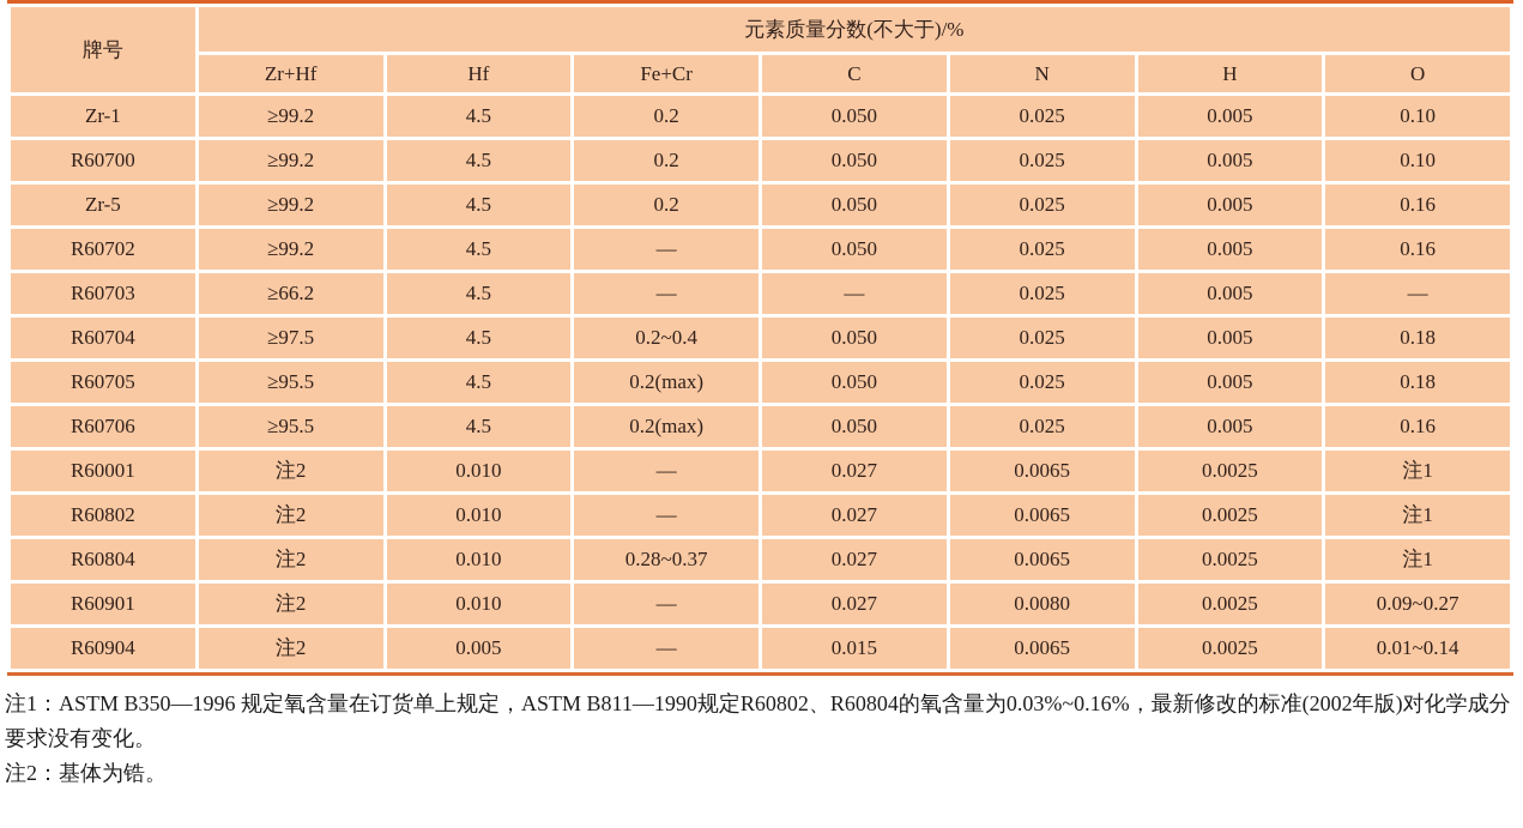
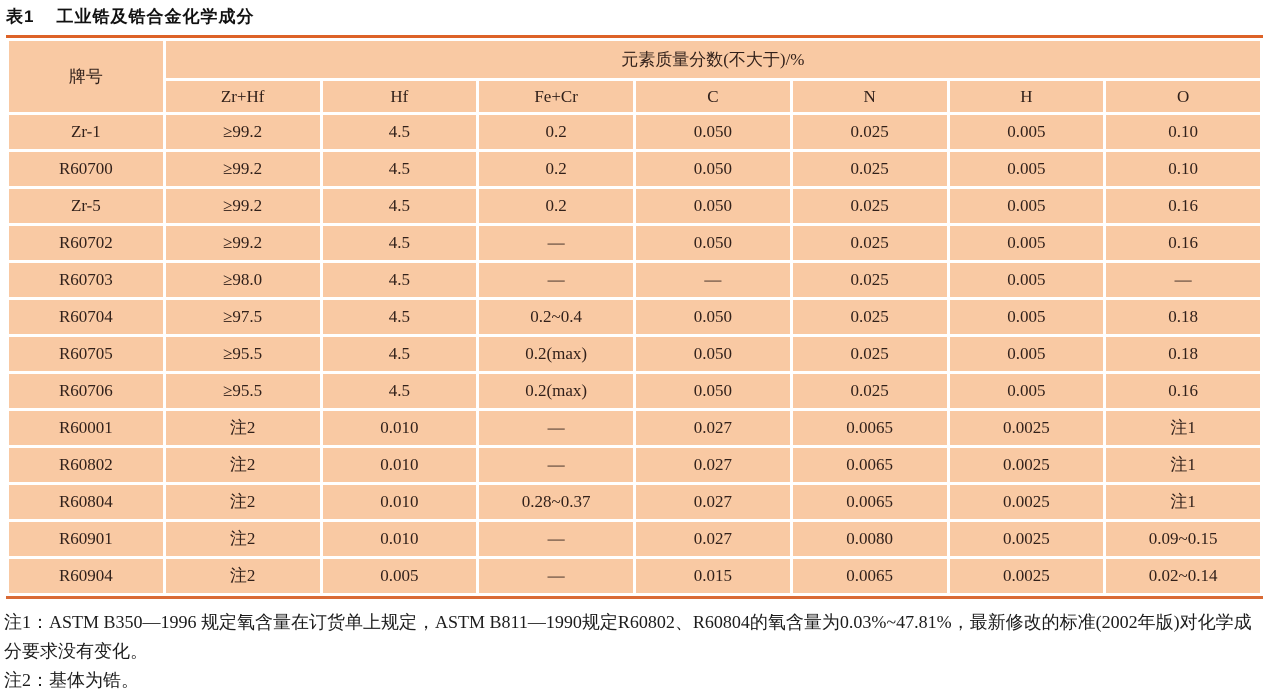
+ 表1
+ 工业锆及锆合金化学成分
  牌号	元素质量分数(不大于)/%
  Zr+Hf	Hf	Fe+Cr	C	N	H	O
  Zr-1	≥99.2	4.5	0.2	0.050	0.025	0.005	0.10
  R60700	≥99.2	4.5	0.2	0.050	0.025	0.005	0.10
  Zr-5	≥99.2	4.5	0.2	0.050	0.025	0.005	0.16
  R60702	≥99.2	4.5	—	0.050	0.025	0.005	0.16
- R60703	≥66.2	4.5	—	—	0.025	0.005	—
+ R60703	≥98.0	4.5	—	—	0.025	0.005	—
  R60704	≥97.5	4.5	0.2~0.4	0.050	0.025	0.005	0.18
  R60705	≥95.5	4.5	0.2(max)	0.050	0.025	0.005	0.18
  R60706	≥95.5	4.5	0.2(max)	0.050	0.025	0.005	0.16
  R60001	注2	0.010	—	0.027	0.0065	0.0025	注1
  R60802	注2	0.010	—	0.027	0.0065	0.0025	注1
  R60804	注2	0.010	0.28~0.37	0.027	0.0065	0.0025	注1
- R60901	注2	0.010	—	0.027	0.0080	0.0025	0.09~0.27
+ R60901	注2	0.010	—	0.027	0.0080	0.0025	0.09~0.15
- R60904	注2	0.005	—	0.015	0.0065	0.0025	0.01~0.14
+ R60904	注2	0.005	—	0.015	0.0065	0.0025	0.02~0.14
- 注1：ASTM B350—1996 规定氧含量在订货单上规定，ASTM B811—1990规定R60802、R60804的氧含量为0.03%~0.16%，最新修改的标准(2002年版)对化学成分要求没有变化。
+ 注1：ASTM B350—1996 规定氧含量在订货单上规定，ASTM B811—1990规定R60802、R60804的氧含量为0.03%~47.81%，最新修改的标准(2002年版)对化学成分要求没有变化。
  注2：基体为锆。
